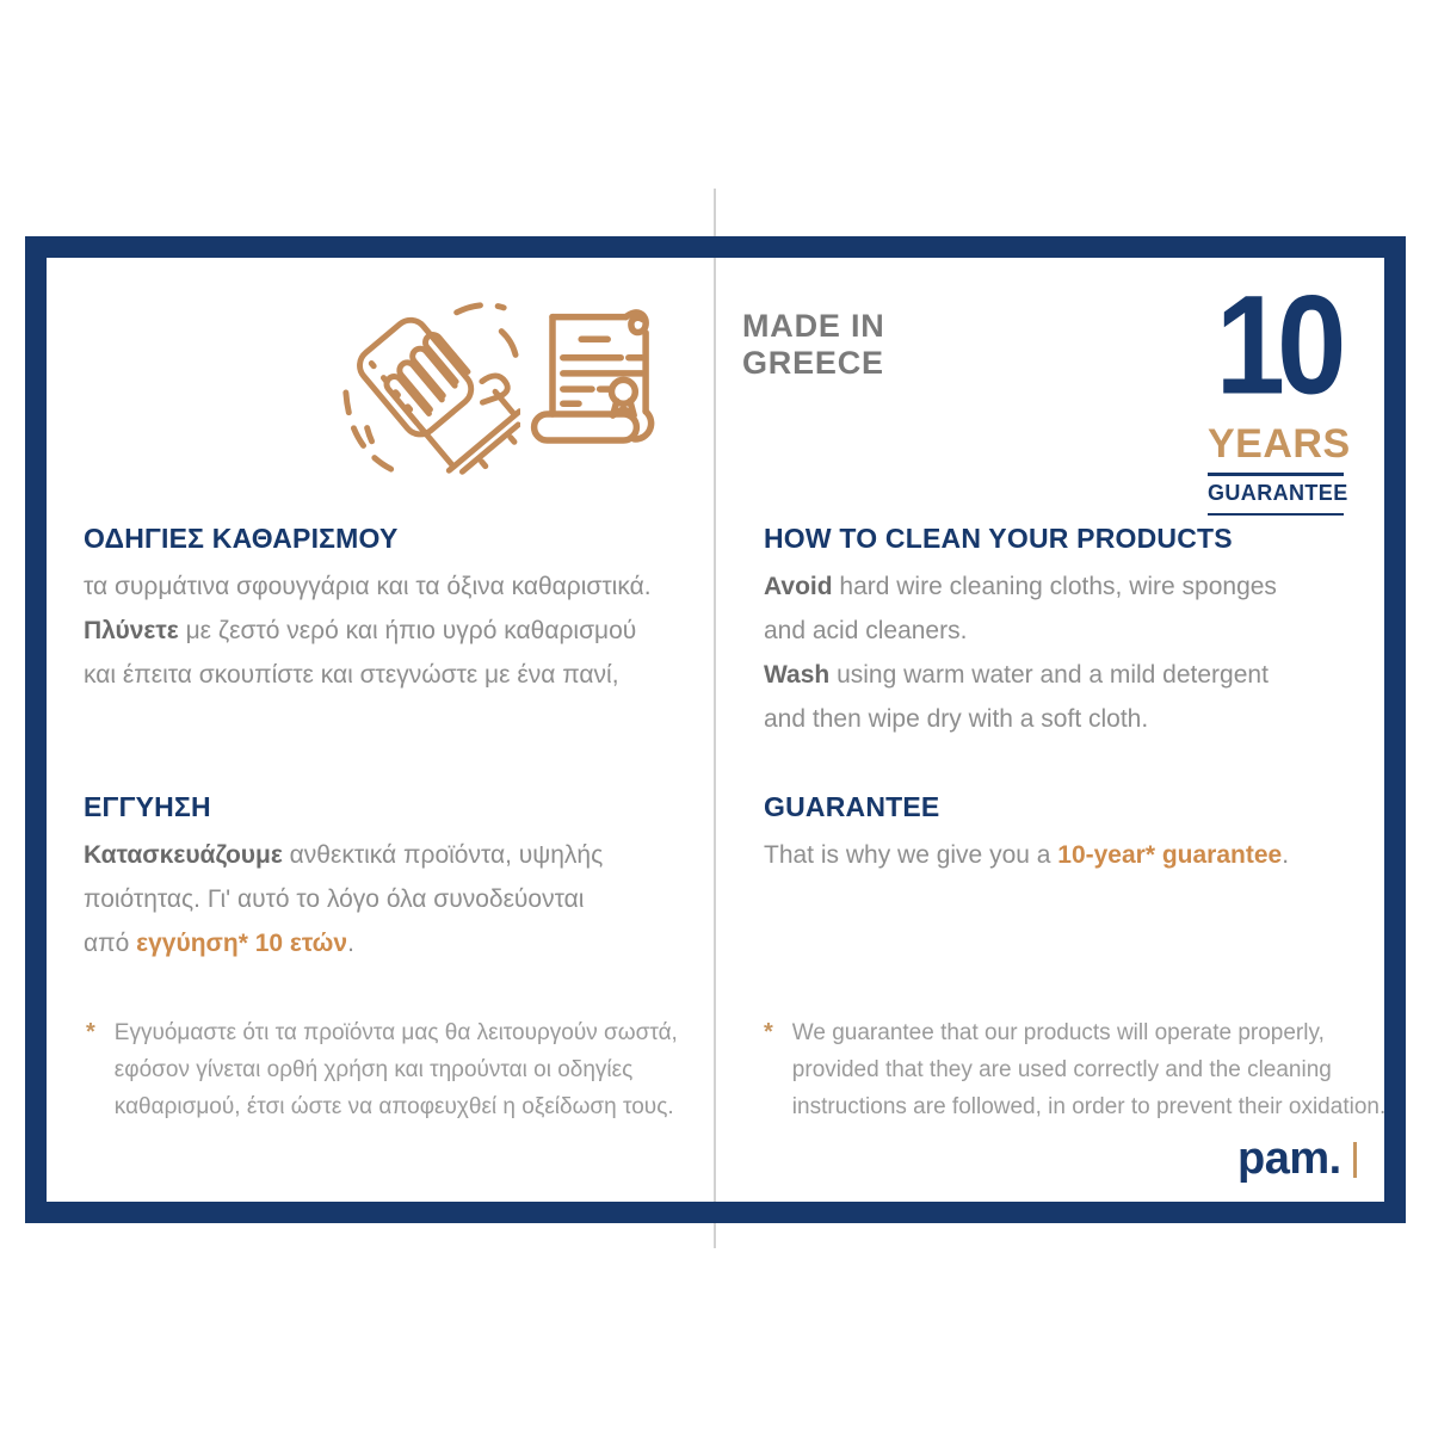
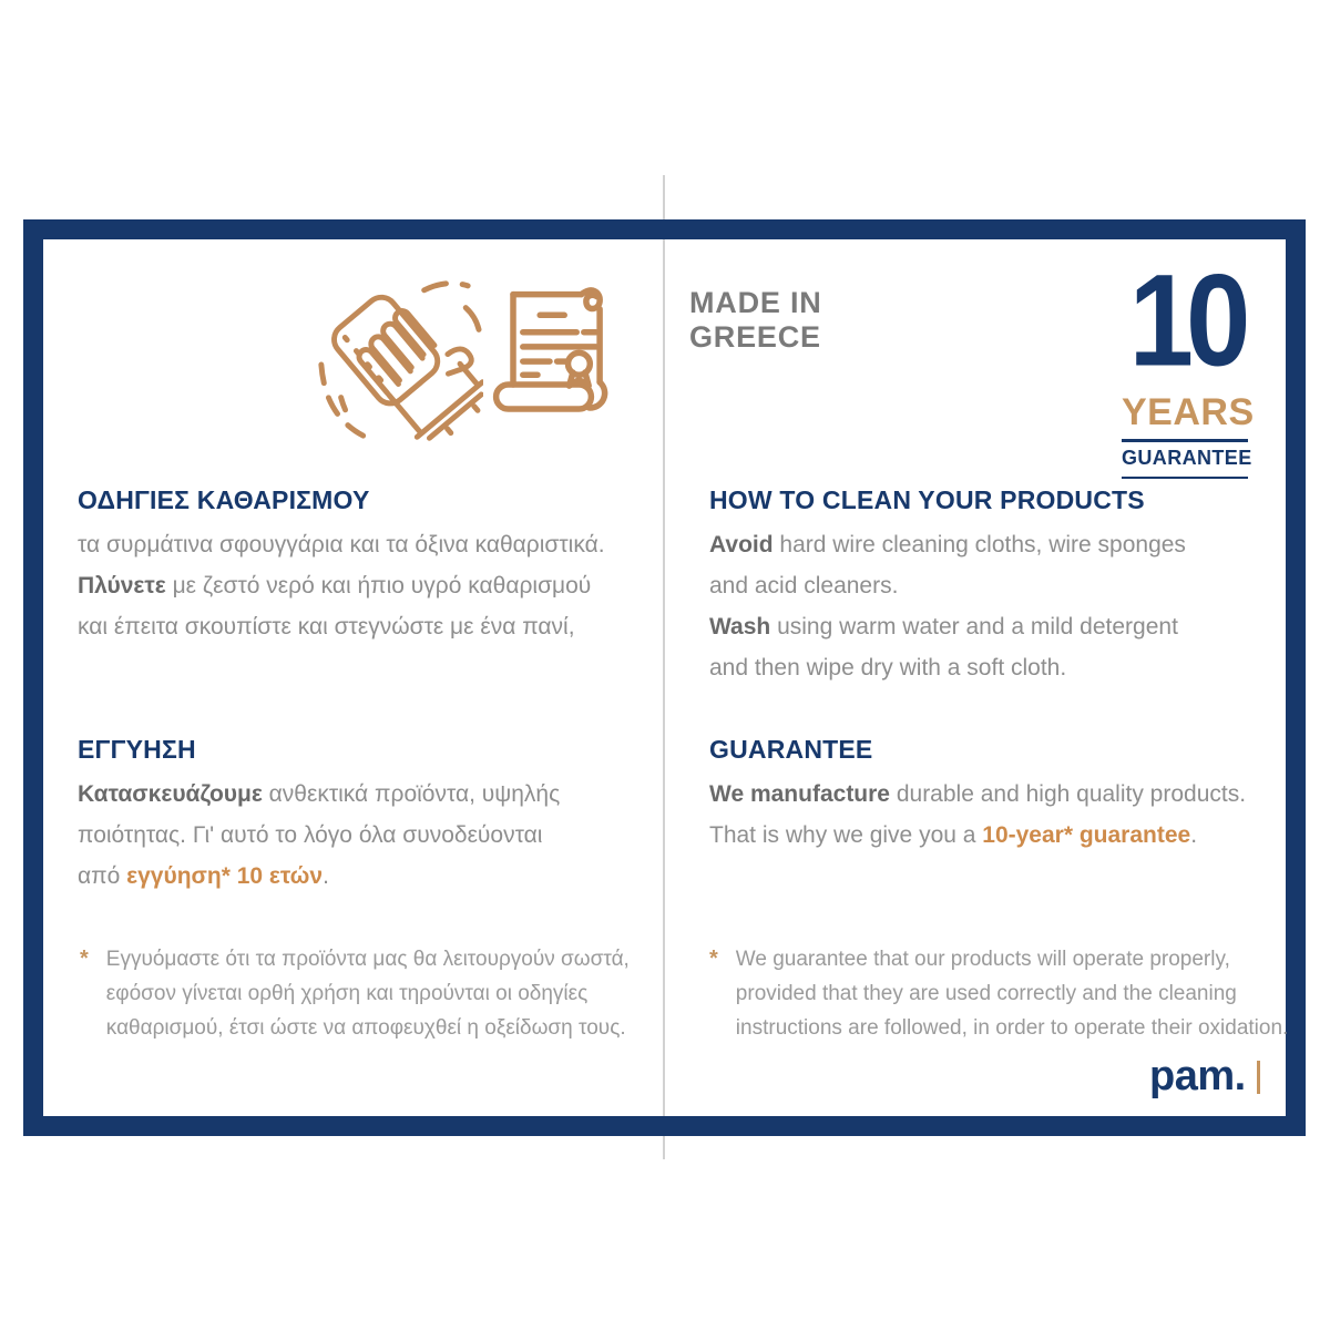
  MADE IN
  GREECE
  10
  YEARS
  GUARANTEE
  ΟΔΗΓΙΕΣ ΚΑΘΑΡΙΣΜΟΥ
  τα συρμάτινα σφουγγάρια και τα όξινα καθαριστικά.
  Πλύνετε με ζεστό νερό και ήπιο υγρό καθαρισμού
  και έπειτα σκουπίστε και στεγνώστε με ένα πανί,
  ΕΓΓΥΗΣΗ
  Κατασκευάζουμε ανθεκτικά προϊόντα, υψηλής
  ποιότητας. Γι' αυτό το λόγο όλα συνοδεύονται
  από εγγύηση* 10 ετών.
  *
  Εγγυόμαστε ότι τα προϊόντα μας θα λειτουργούν σωστά,
  εφόσον γίνεται ορθή χρήση και τηρούνται οι οδηγίες
  καθαρισμού, έτσι ώστε να αποφευχθεί η οξείδωση τους.
  HOW TO CLEAN YOUR PRODUCTS
  Avoid hard wire cleaning cloths, wire sponges
  and acid cleaners.
  Wash using warm water and a mild detergent
  and then wipe dry with a soft cloth.
  GUARANTEE
+ We manufacture durable and high quality products.
  That is why we give you a 10-year* guarantee.
  *
  We guarantee that our products will operate properly,
  provided that they are used correctly and the cleaning
- instructions are followed, in order to prevent their oxidation.
+ instructions are followed, in order to operate their oxidation.
  pam.
